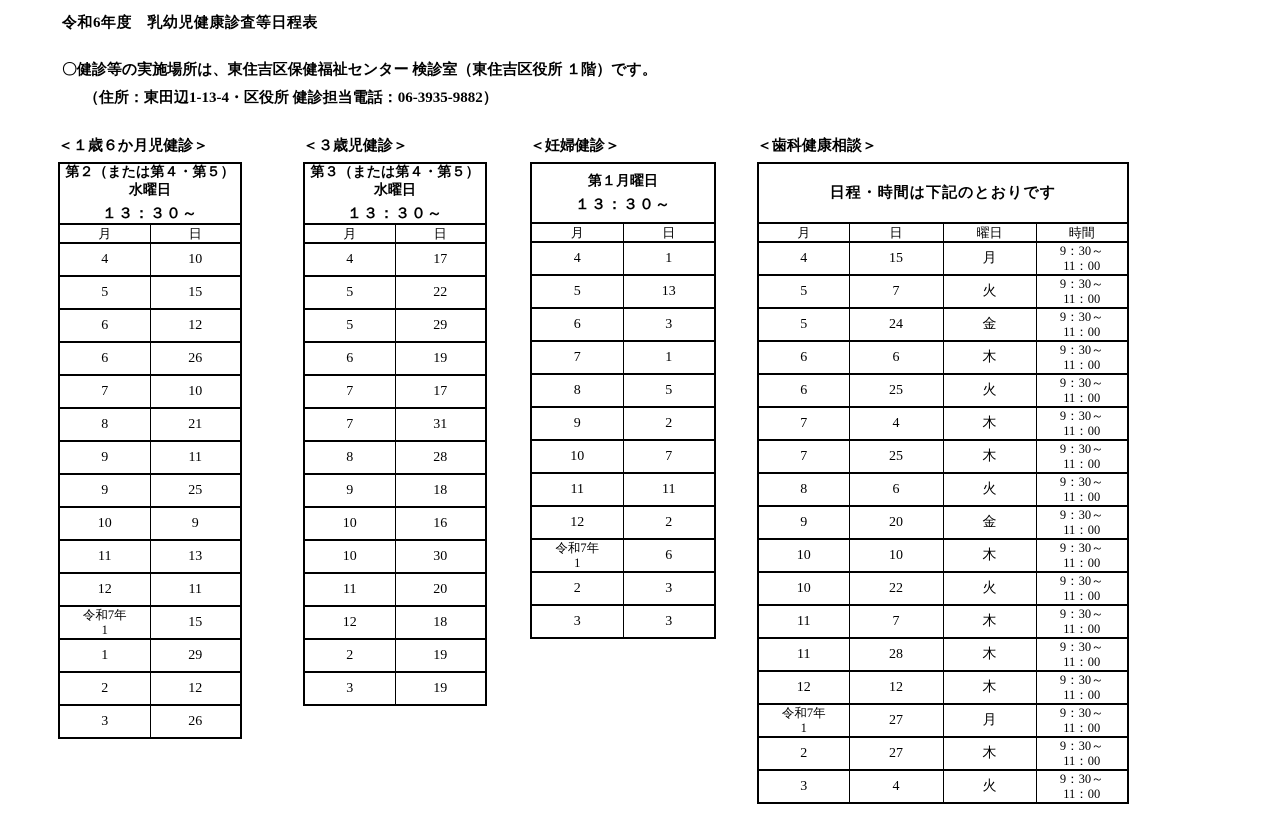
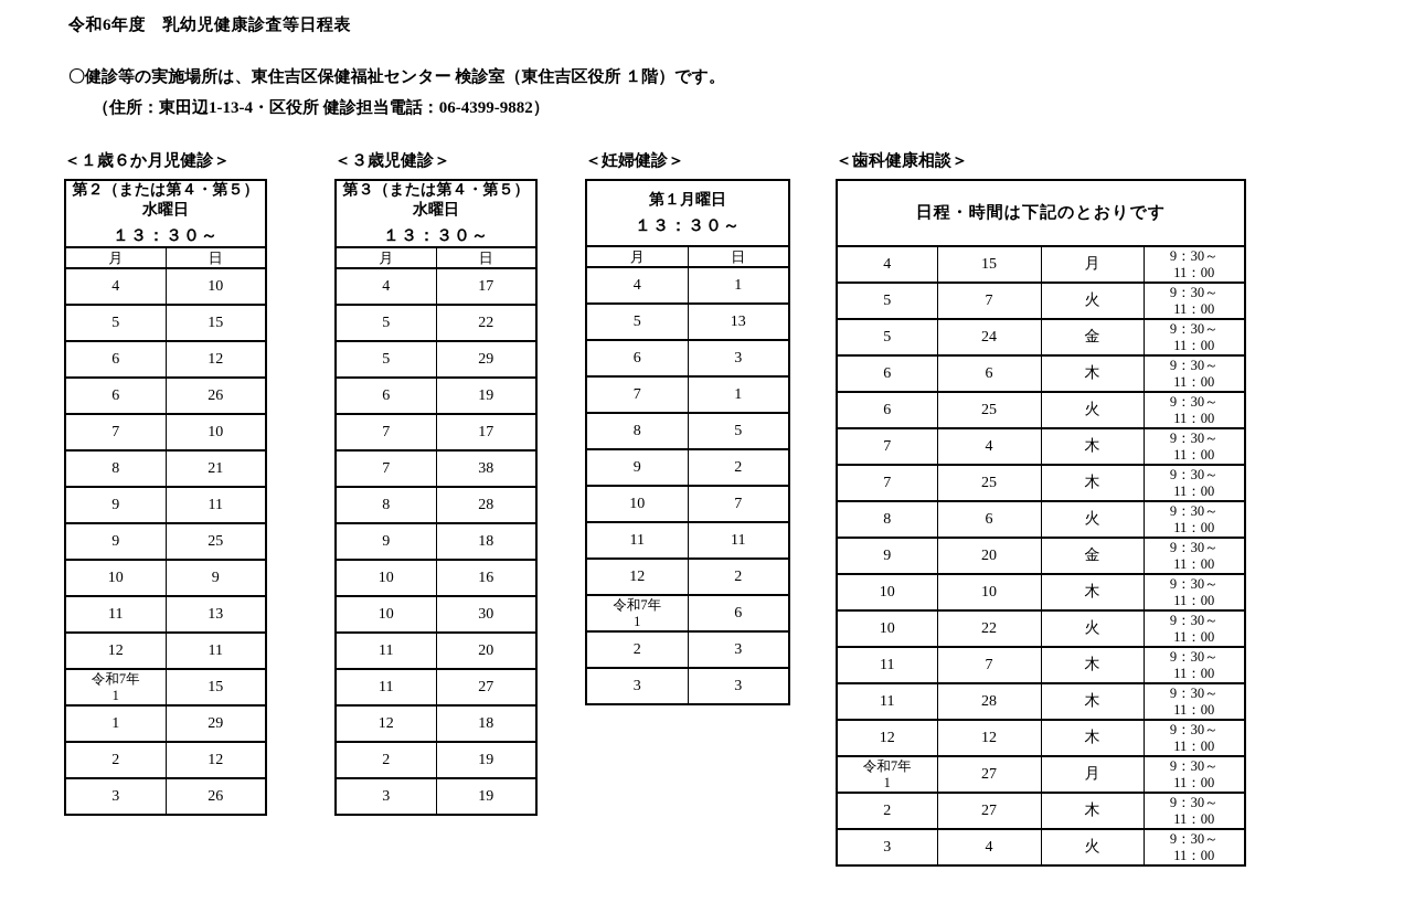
  令和6年度 乳幼児健康診査等日程表
  〇健診等の実施場所は、東住吉区保健福祉センター 検診室（東住吉区役所 １階）です。
- （住所：東田辺1-13-4・区役所 健診担当電話：06-3935-9882）
+ （住所：東田辺1-13-4・区役所 健診担当電話：06-4399-9882）
  ＜１歳６か月児健診＞
  第２（または第４・第５） 水曜日 １３：３０～
  月	日
  4	10
  5	15
  6	12
  6	26
  7	10
  8	21
  9	11
  9	25
  10	9
  11	13
  12	11
  令和7年 1	15
  1	29
  2	12
  3	26
  ＜３歳児健診＞
  第３（または第４・第５） 水曜日 １３：３０～
  月	日
  4	17
  5	22
  5	29
  6	19
  7	17
- 7	31
+ 7	38
  8	28
  9	18
  10	16
  10	30
  11	20
+ 11	27
  12	18
  2	19
  3	19
  ＜妊婦健診＞
  第１月曜日 １３：３０～
  月	日
  4	1
  5	13
  6	3
  7	1
  8	5
  9	2
  10	7
  11	11
  12	2
  令和7年 1	6
  2	3
  3	3
  ＜歯科健康相談＞
  日程・時間は下記のとおりです
- 月	日	曜日	時間
  4	15	月	9：30～ 11：00
  5	7	火	9：30～ 11：00
  5	24	金	9：30～ 11：00
  6	6	木	9：30～ 11：00
  6	25	火	9：30～ 11：00
  7	4	木	9：30～ 11：00
  7	25	木	9：30～ 11：00
  8	6	火	9：30～ 11：00
  9	20	金	9：30～ 11：00
  10	10	木	9：30～ 11：00
  10	22	火	9：30～ 11：00
  11	7	木	9：30～ 11：00
  11	28	木	9：30～ 11：00
  12	12	木	9：30～ 11：00
  令和7年 1	27	月	9：30～ 11：00
  2	27	木	9：30～ 11：00
  3	4	火	9：30～ 11：00
